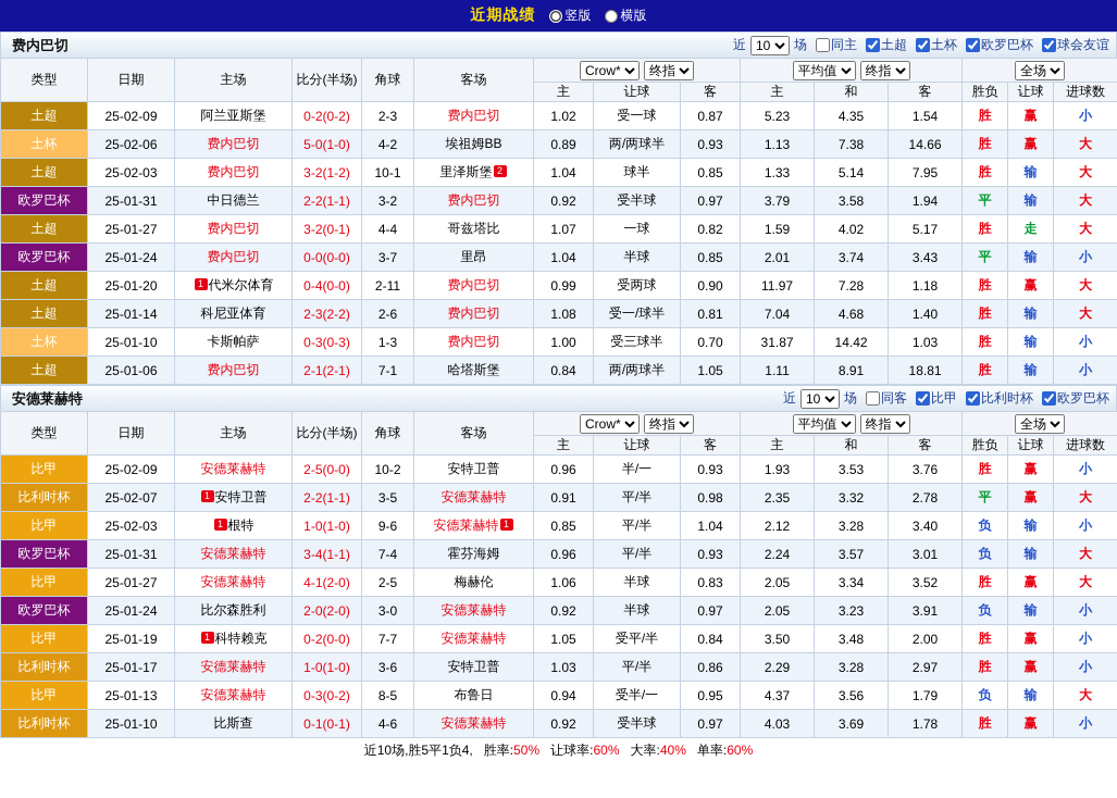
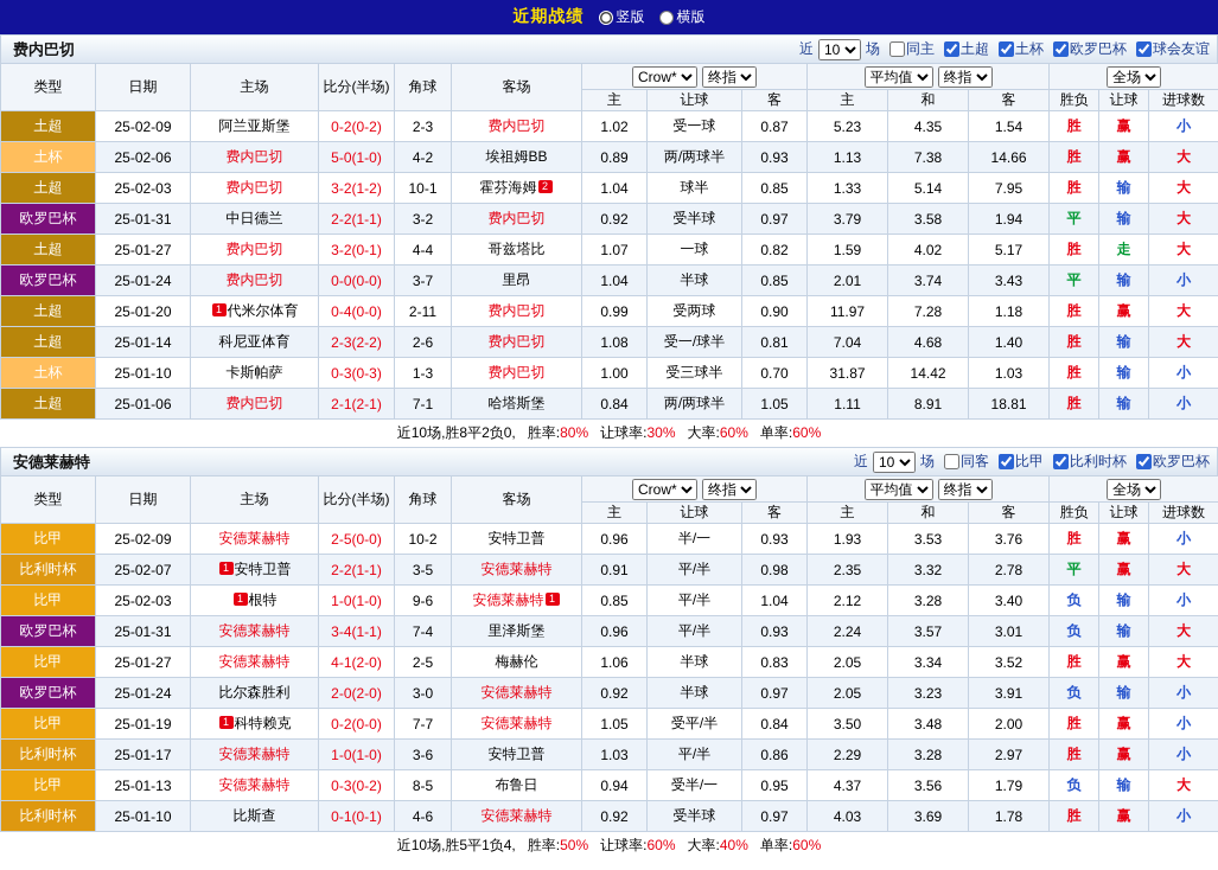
  近期战绩
  竖版
  横版
  费内巴切
  近
  10
  场
  同主
  土超
  土杯
  欧罗巴杯
  球会友谊
  类型	日期	主场	比分(半场)	角球	客场	Crow* 终指	平均值 终指	全场
  主	让球	客	主	和	客	胜负	让球	进球数
  土超	25-02-09	阿兰亚斯堡	0-2(0-2)	2-3	费内巴切	1.02	受一球	0.87	5.23	4.35	1.54	胜	赢	小
  土杯	25-02-06	费内巴切	5-0(1-0)	4-2	埃祖姆BB	0.89	两/两球半	0.93	1.13	7.38	14.66	胜	赢	大
- 土超	25-02-03	费内巴切	3-2(1-2)	10-1	里泽斯堡 2	1.04	球半	0.85	1.33	5.14	7.95	胜	输	大
+ 土超	25-02-03	费内巴切	3-2(1-2)	10-1	霍芬海姆 2	1.04	球半	0.85	1.33	5.14	7.95	胜	输	大
  欧罗巴杯	25-01-31	中日德兰	2-2(1-1)	3-2	费内巴切	0.92	受半球	0.97	3.79	3.58	1.94	平	输	大
  土超	25-01-27	费内巴切	3-2(0-1)	4-4	哥兹塔比	1.07	一球	0.82	1.59	4.02	5.17	胜	走	大
  欧罗巴杯	25-01-24	费内巴切	0-0(0-0)	3-7	里昂	1.04	半球	0.85	2.01	3.74	3.43	平	输	小
  土超	25-01-20	1 代米尔体育	0-4(0-0)	2-11	费内巴切	0.99	受两球	0.90	11.97	7.28	1.18	胜	赢	大
  土超	25-01-14	科尼亚体育	2-3(2-2)	2-6	费内巴切	1.08	受一/球半	0.81	7.04	4.68	1.40	胜	输	大
  土杯	25-01-10	卡斯帕萨	0-3(0-3)	1-3	费内巴切	1.00	受三球半	0.70	31.87	14.42	1.03	胜	输	小
  土超	25-01-06	费内巴切	2-1(2-1)	7-1	哈塔斯堡	0.84	两/两球半	1.05	1.11	8.91	18.81	胜	输	小
+ 近10场,胜8平2负0, 胜率:80% 让球率:30% 大率:60% 单率:60%
  安德莱赫特
  近
  10
  场
  同客
  比甲
  比利时杯
  欧罗巴杯
  类型	日期	主场	比分(半场)	角球	客场	Crow* 终指	平均值 终指	全场
  主	让球	客	主	和	客	胜负	让球	进球数
  比甲	25-02-09	安德莱赫特	2-5(0-0)	10-2	安特卫普	0.96	半/一	0.93	1.93	3.53	3.76	胜	赢	小
  比利时杯	25-02-07	1 安特卫普	2-2(1-1)	3-5	安德莱赫特	0.91	平/半	0.98	2.35	3.32	2.78	平	赢	大
  比甲	25-02-03	1 根特	1-0(1-0)	9-6	安德莱赫特 1	0.85	平/半	1.04	2.12	3.28	3.40	负	输	小
- 欧罗巴杯	25-01-31	安德莱赫特	3-4(1-1)	7-4	霍芬海姆	0.96	平/半	0.93	2.24	3.57	3.01	负	输	大
+ 欧罗巴杯	25-01-31	安德莱赫特	3-4(1-1)	7-4	里泽斯堡	0.96	平/半	0.93	2.24	3.57	3.01	负	输	大
  比甲	25-01-27	安德莱赫特	4-1(2-0)	2-5	梅赫伦	1.06	半球	0.83	2.05	3.34	3.52	胜	赢	大
  欧罗巴杯	25-01-24	比尔森胜利	2-0(2-0)	3-0	安德莱赫特	0.92	半球	0.97	2.05	3.23	3.91	负	输	小
  比甲	25-01-19	1 科特赖克	0-2(0-0)	7-7	安德莱赫特	1.05	受平/半	0.84	3.50	3.48	2.00	胜	赢	小
  比利时杯	25-01-17	安德莱赫特	1-0(1-0)	3-6	安特卫普	1.03	平/半	0.86	2.29	3.28	2.97	胜	赢	小
  比甲	25-01-13	安德莱赫特	0-3(0-2)	8-5	布鲁日	0.94	受半/一	0.95	4.37	3.56	1.79	负	输	大
  比利时杯	25-01-10	比斯查	0-1(0-1)	4-6	安德莱赫特	0.92	受半球	0.97	4.03	3.69	1.78	胜	赢	小
  近10场,胜5平1负4, 胜率:50% 让球率:60% 大率:40% 单率:60%
